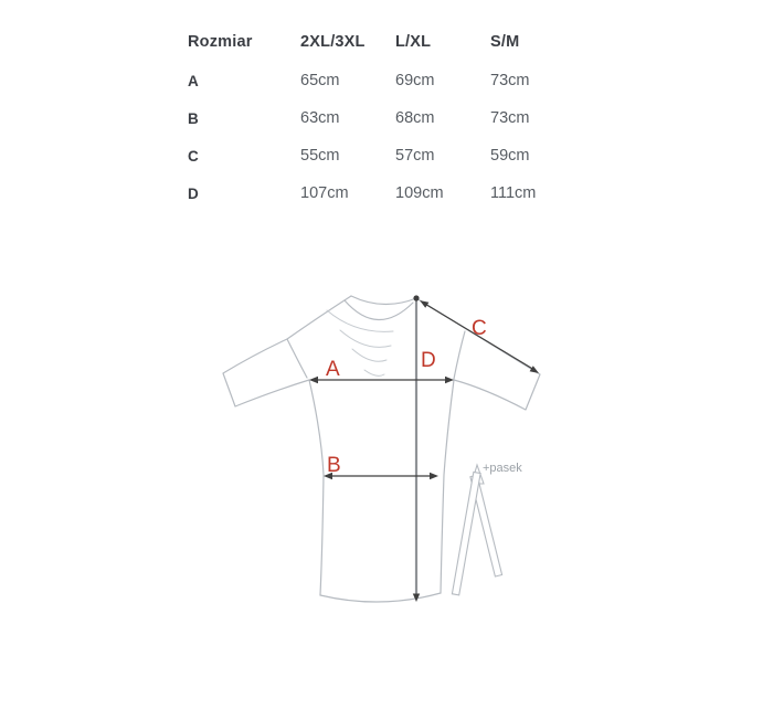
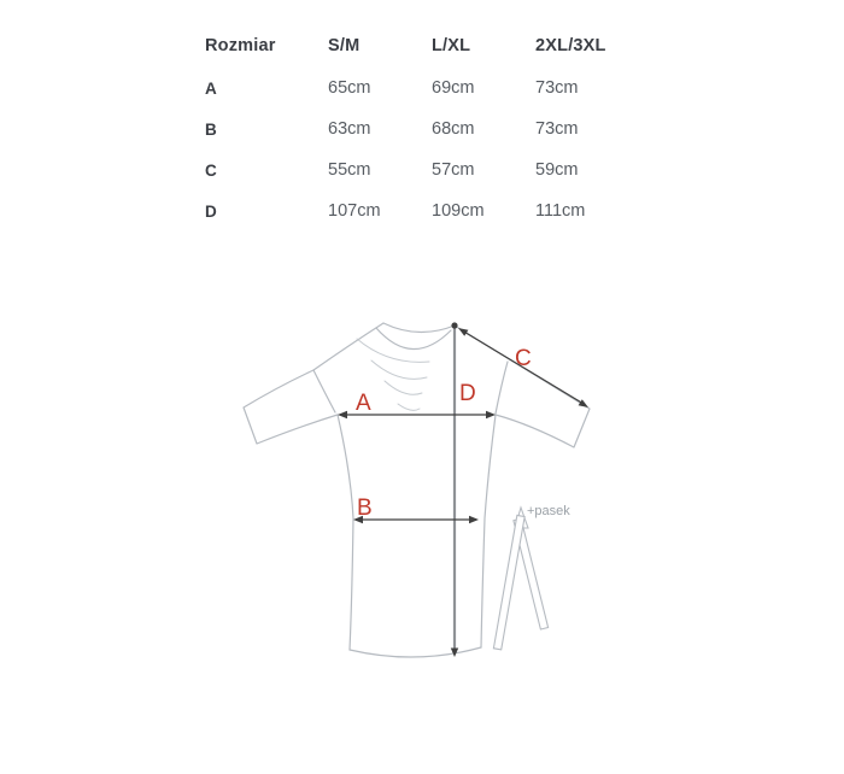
  Rozmiar
- 2XL/3XL
+ S/M
  L/XL
- S/M
+ 2XL/3XL
  A
  65cm
  69cm
  73cm
  B
  63cm
  68cm
  73cm
  C
  55cm
  57cm
  59cm
  D
  107cm
  109cm
  111cm
  +pasek
  A
  B
  C
  D
